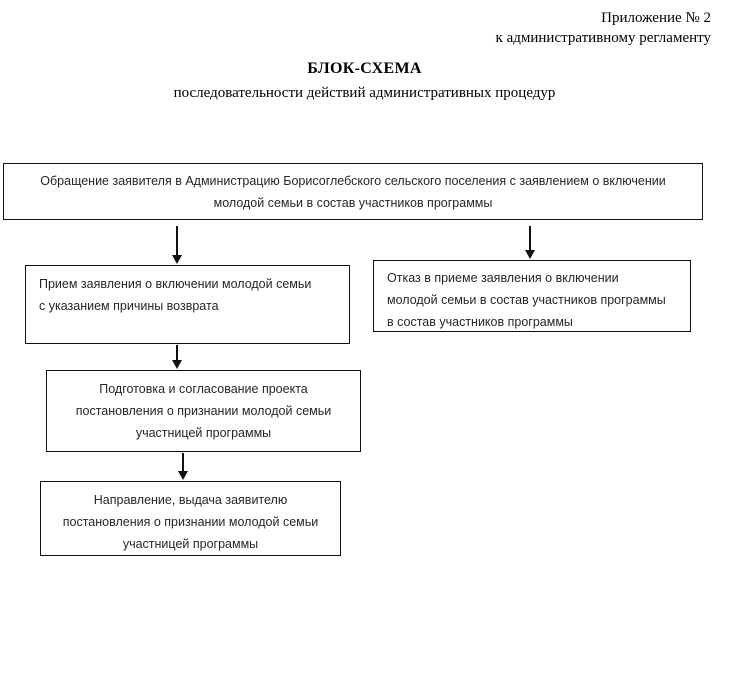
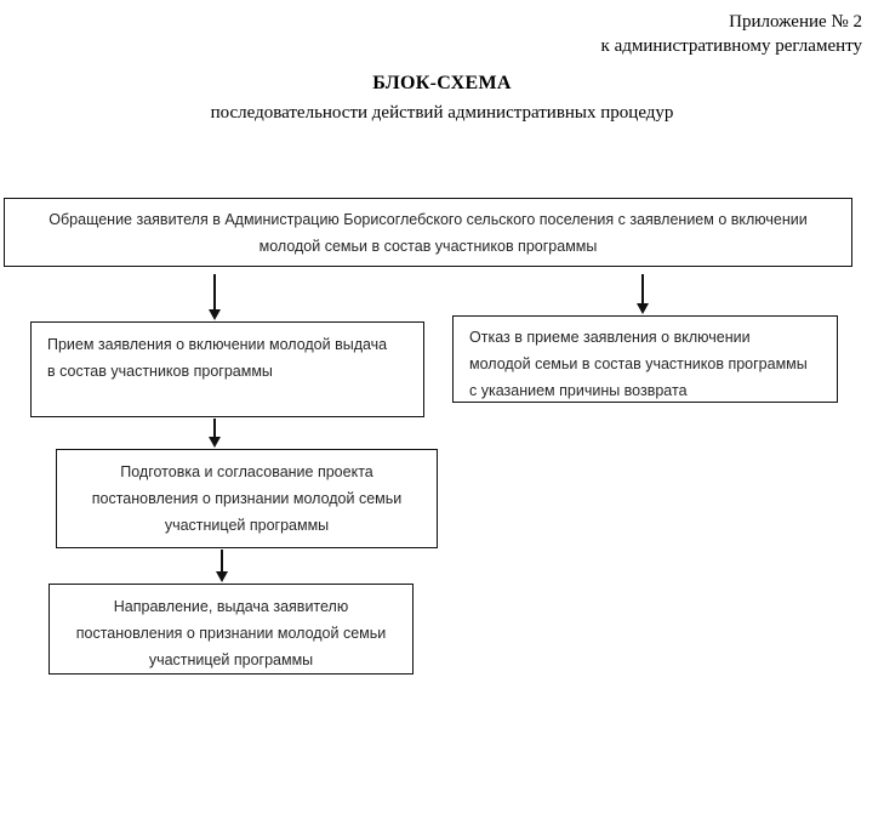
  Приложение № 2
  к административному регламенту
  БЛОК-СХЕМА
  последовательности действий административных процедур
  Обращение заявителя в Администрацию Борисоглебского сельского поселения с заявлением о включении
  молодой семьи в состав участников программы
- Прием заявления о включении молодой семьи
+ Прием заявления о включении молодой выдача
- с указанием причины возврата
+ в состав участников программы
  Отказ в приеме заявления о включении
  молодой семьи в состав участников программы
- в состав участников программы
+ с указанием причины возврата
  Подготовка и согласование проекта
  постановления о признании молодой семьи
  участницей программы
  Направление, выдача заявителю
  постановления о признании молодой семьи
  участницей программы
